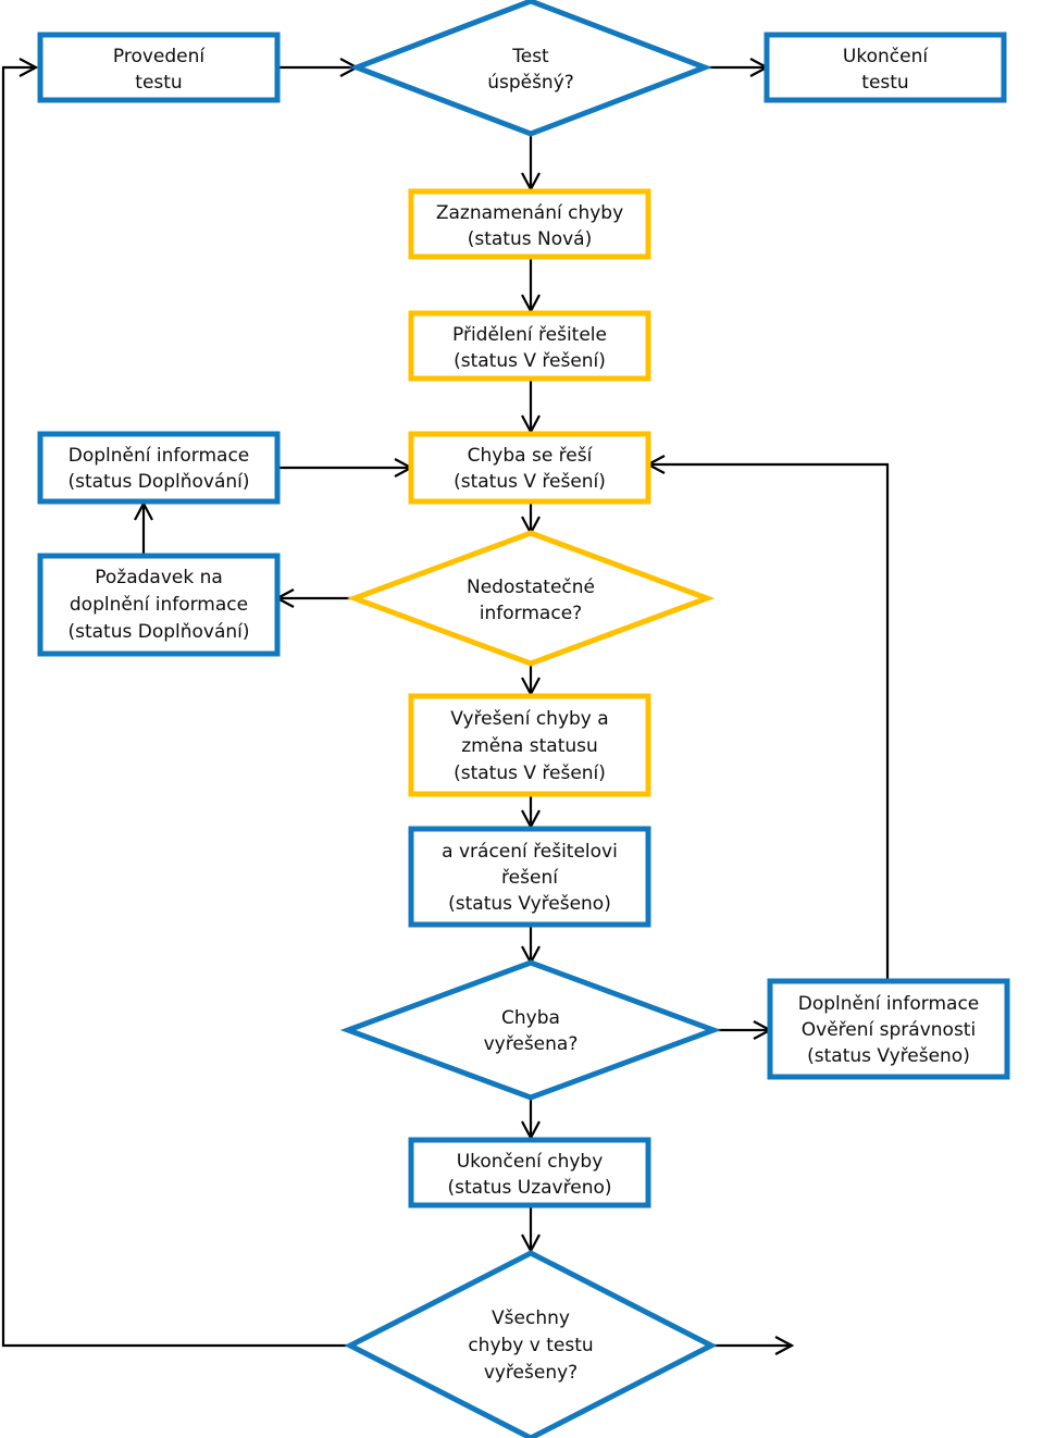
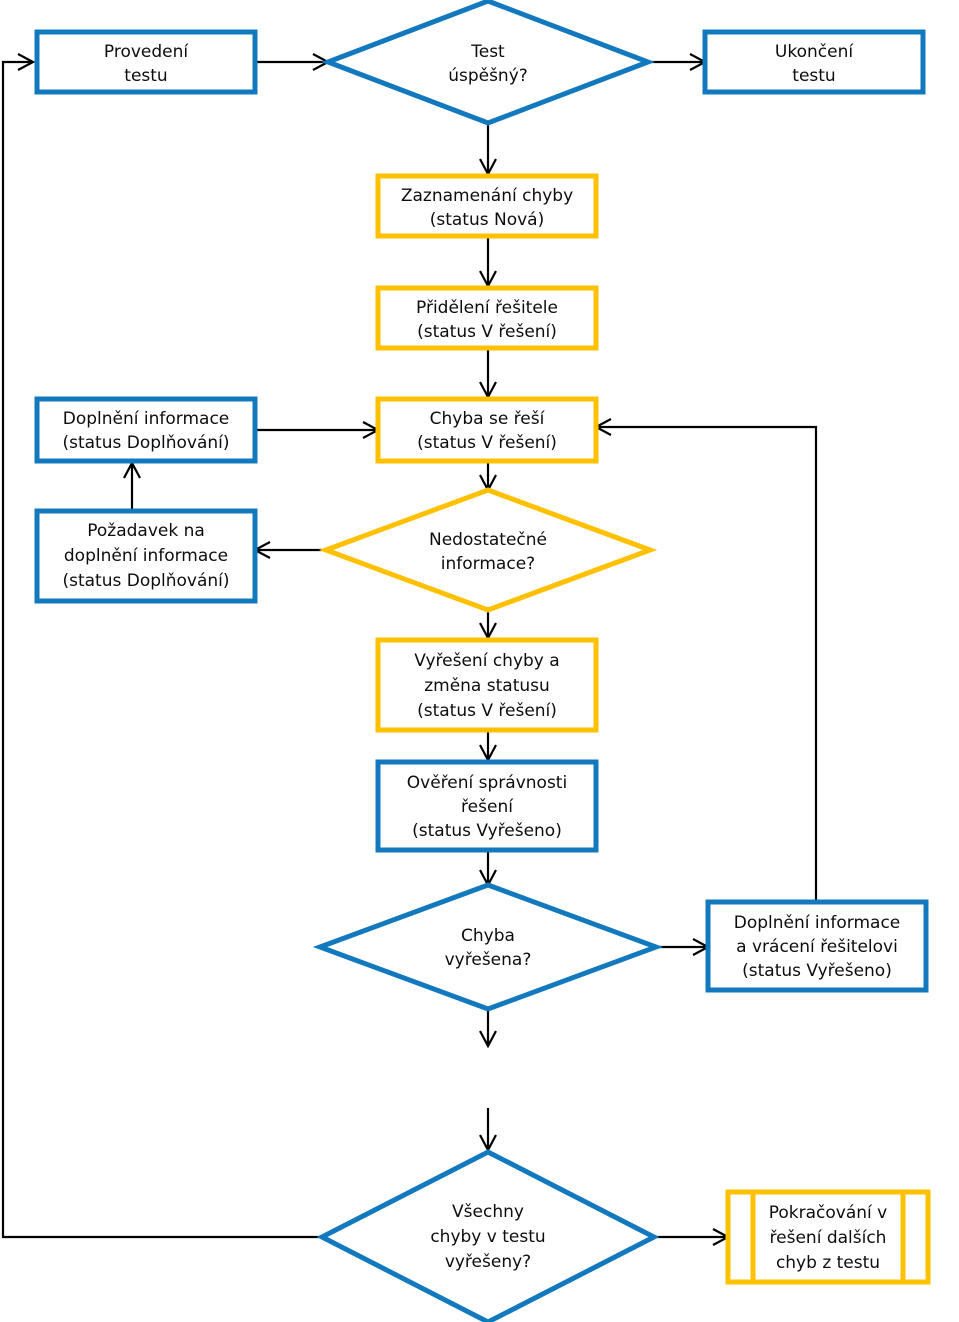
  Provedení
  testu
  Test
  úspěšný?
  Ukončení
  testu
  Zaznamenání chyby
  (status Nová)
  Přidělení řešitele
  (status V řešení)
  Doplnění informace
  (status Doplňování)
  Chyba se řeší
  (status V řešení)
  Požadavek na
  doplnění informace
  (status Doplňování)
  Nedostatečné
  informace?
  Vyřešení chyby a
  změna statusu
  (status V řešení)
- a vrácení řešitelovi
+ Ověření správnosti
  řešení
  (status Vyřešeno)
  Chyba
  vyřešena?
  Doplnění informace
- Ověření správnosti
+ a vrácení řešitelovi
  (status Vyřešeno)
- Ukončení chyby
- (status Uzavřeno)
  Všechny
  chyby v testu
  vyřešeny?
+ Pokračování v
+ řešení dalších
+ chyb z testu
